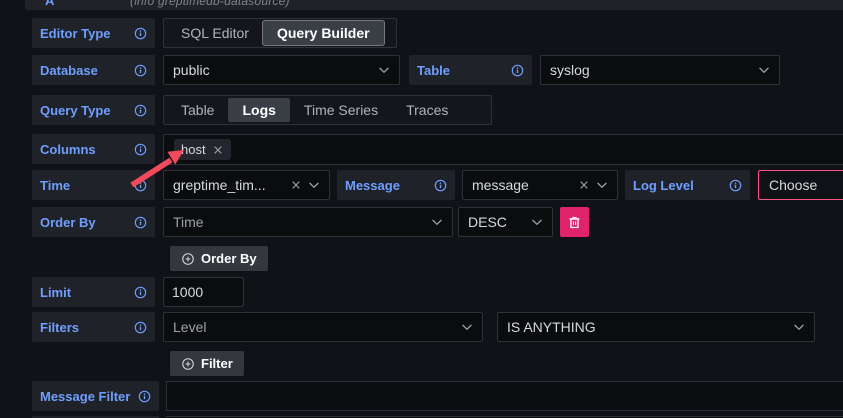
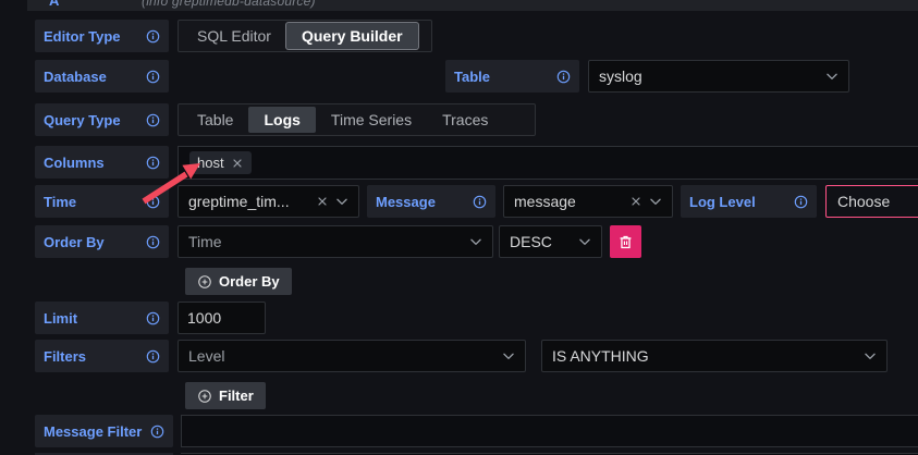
  A
  (info greptimedb-datasource)
  Editor Type
  SQL Editor
  Query Builder
  Database
- public
  Table
  syslog
  Query Type
  Table
  Logs
  Time Series
  Traces
  Columns
  host
  Time
  greptime_tim...
  Message
  message
  Log Level
  Choose
  Order By
  Time
  DESC
  Order By
  Limit
  1000
  Filters
  Level
  IS ANYTHING
  Filter
  Message Filter
